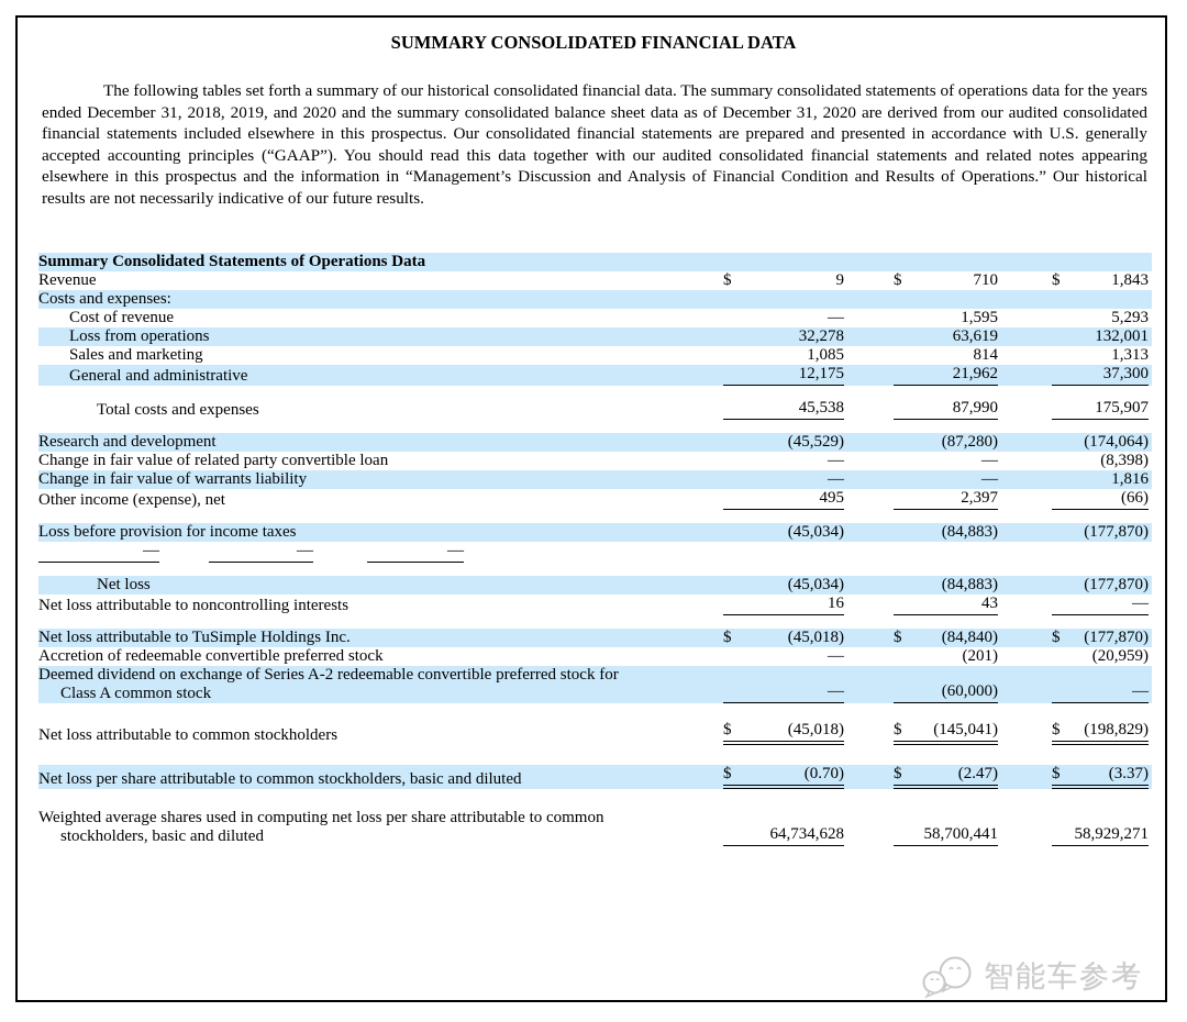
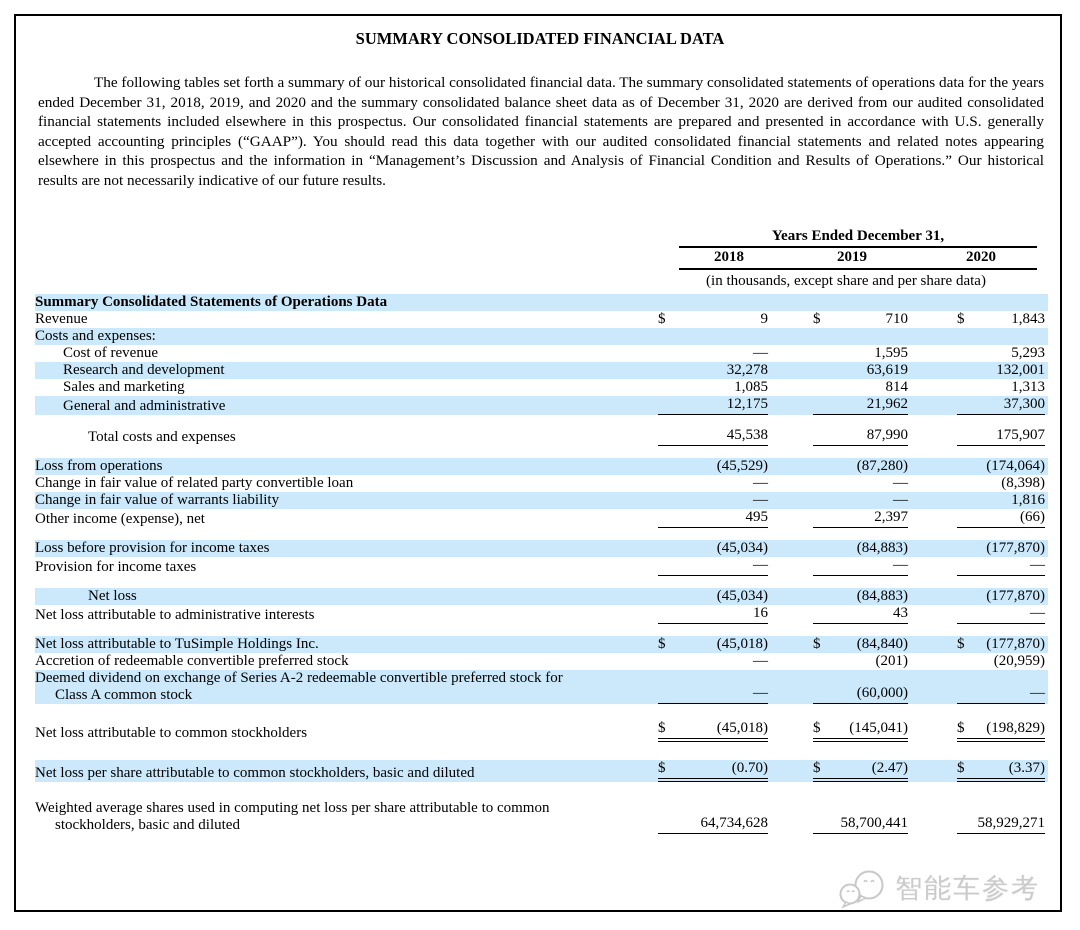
  SUMMARY CONSOLIDATED FINANCIAL DATA
  The following tables set forth a summary of our historical consolidated financial data. The summary consolidated statements of operations data for the years ended December 31, 2018, 2019, and 2020 and the summary consolidated balance sheet data as of December 31, 2020 are derived from our audited consolidated financial statements included elsewhere in this prospectus. Our consolidated financial statements are prepared and presented in accordance with U.S. generally accepted accounting principles (“GAAP”). You should read this data together with our audited consolidated financial statements and related notes appearing elsewhere in this prospectus and the information in “Management’s Discussion and Analysis of Financial Condition and Results of Operations.” Our historical results are not necessarily indicative of our future results.
+ Years Ended December 31,
+ 2018
+ 2019
+ 2020
+ (in thousands, except share and per share data)
  Summary Consolidated Statements of Operations Data
  Revenue
  $
  9
  $
  710
  $
  1,843
  Costs and expenses:
  Cost of revenue
  —
  1,595
  5,293
- Loss from operations
+ Research and development
  32,278
  63,619
  132,001
  Sales and marketing
  1,085
  814
  1,313
  General and administrative
  12,175
  21,962
  37,300
  Total costs and expenses
  45,538
  87,990
  175,907
- Research and development
+ Loss from operations
  (45,529)
  (87,280)
  (174,064)
  Change in fair value of related party convertible loan
  —
  —
  (8,398)
  Change in fair value of warrants liability
  —
  —
  1,816
  Other income (expense), net
  495
  2,397
  (66)
  Loss before provision for income taxes
  (45,034)
  (84,883)
  (177,870)
+ Provision for income taxes
  —
  —
  —
  Net loss
  (45,034)
  (84,883)
  (177,870)
- Net loss attributable to noncontrolling interests
+ Net loss attributable to administrative interests
  16
  43
  —
  Net loss attributable to TuSimple Holdings Inc.
  $
  (45,018)
  $
  (84,840)
  $
  (177,870)
  Accretion of redeemable convertible preferred stock
  —
  (201)
  (20,959)
  Deemed dividend on exchange of Series A-2 redeemable convertible preferred stock for
  Class A common stock
  —
  (60,000)
  —
  Net loss attributable to common stockholders
  $
  (45,018)
  $
  (145,041)
  $
  (198,829)
  Net loss per share attributable to common stockholders, basic and diluted
  $
  (0.70)
  $
  (2.47)
  $
  (3.37)
  Weighted average shares used in computing net loss per share attributable to common
  stockholders, basic and diluted
  64,734,628
  58,700,441
  58,929,271
  智能车参考
